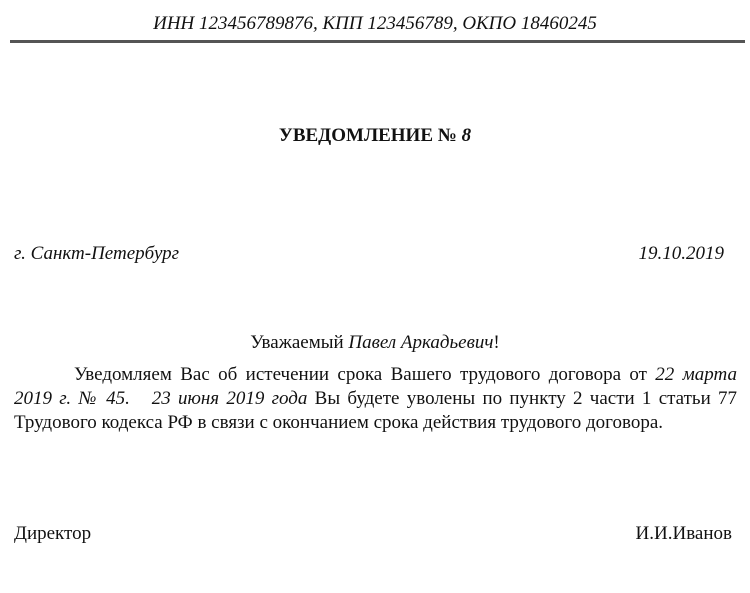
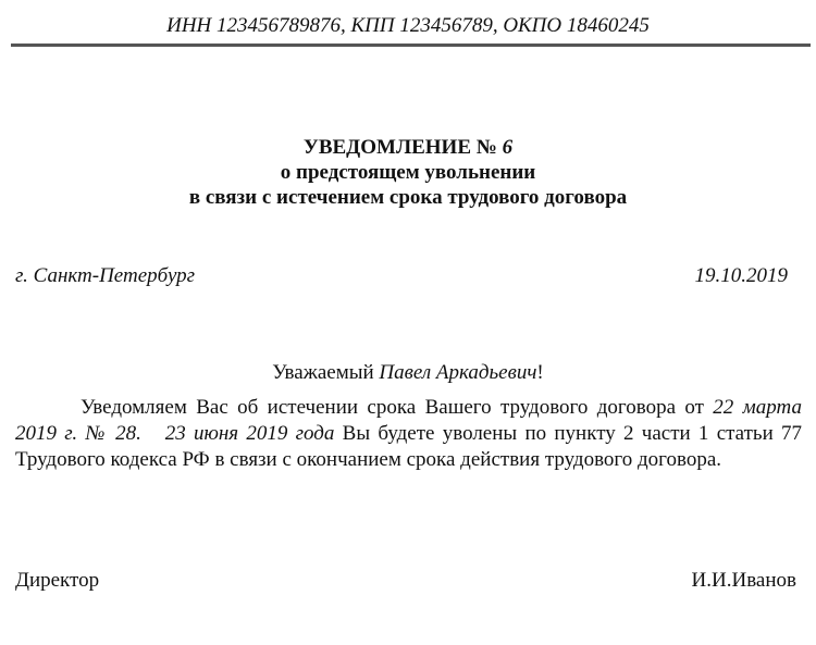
  ИНН 123456789876, КПП 123456789, ОКПО 18460245
- УВЕДОМЛЕНИЕ № 8
+ УВЕДОМЛЕНИЕ № 6
+ о предстоящем увольнении
+ в связи с истечением срока трудового договора
  г. Санкт-Петербург
  19.10.2019
  Уважаемый Павел Аркадьевич!
- Уведомляем Вас об истечении срока Вашего трудового договора от 22 марта 2019 г. № 45. 23 июня 2019 года Вы будете уволены по пункту 2 части 1 статьи 77 Трудового кодекса РФ в связи с окончанием срока действия трудового договора.
+ Уведомляем Вас об истечении срока Вашего трудового договора от 22 марта 2019 г. № 28. 23 июня 2019 года Вы будете уволены по пункту 2 части 1 статьи 77 Трудового кодекса РФ в связи с окончанием срока действия трудового договора.
  Директор
  И.И.Иванов
